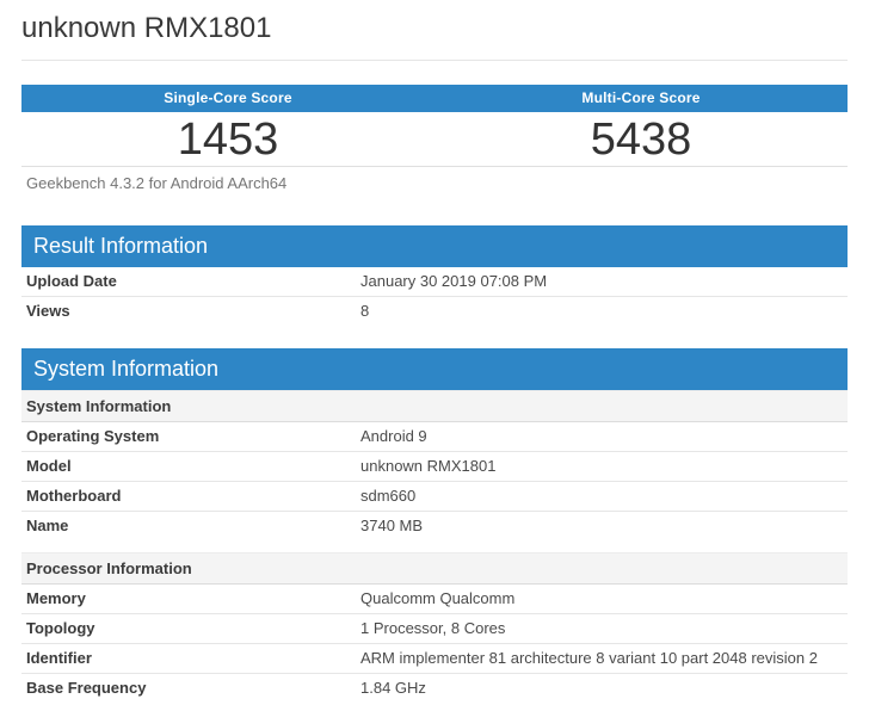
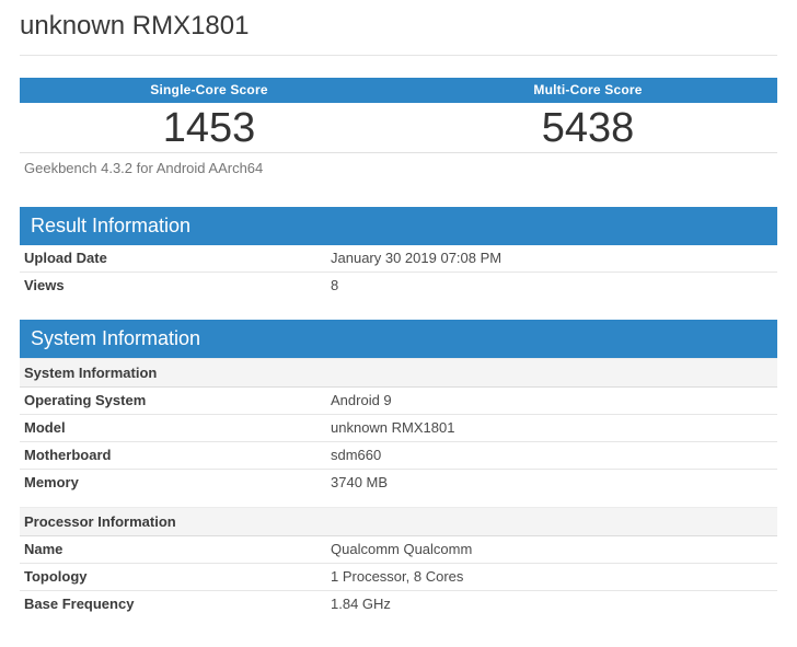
  unknown RMX1801
  Single-Core Score
  Multi-Core Score
  1453
  5438
  Geekbench 4.3.2 for Android AArch64
  Result Information
  Upload Date
  January 30 2019 07:08 PM
  Views
  8
  System Information
  System Information
  Operating System
  Android 9
  Model
  unknown RMX1801
  Motherboard
  sdm660
- Name
+ Memory
  3740 MB
  Processor Information
- Memory
+ Name
  Qualcomm Qualcomm
  Topology
  1 Processor, 8 Cores
- Identifier
- ARM implementer 81 architecture 8 variant 10 part 2048 revision 2
  Base Frequency
  1.84 GHz
